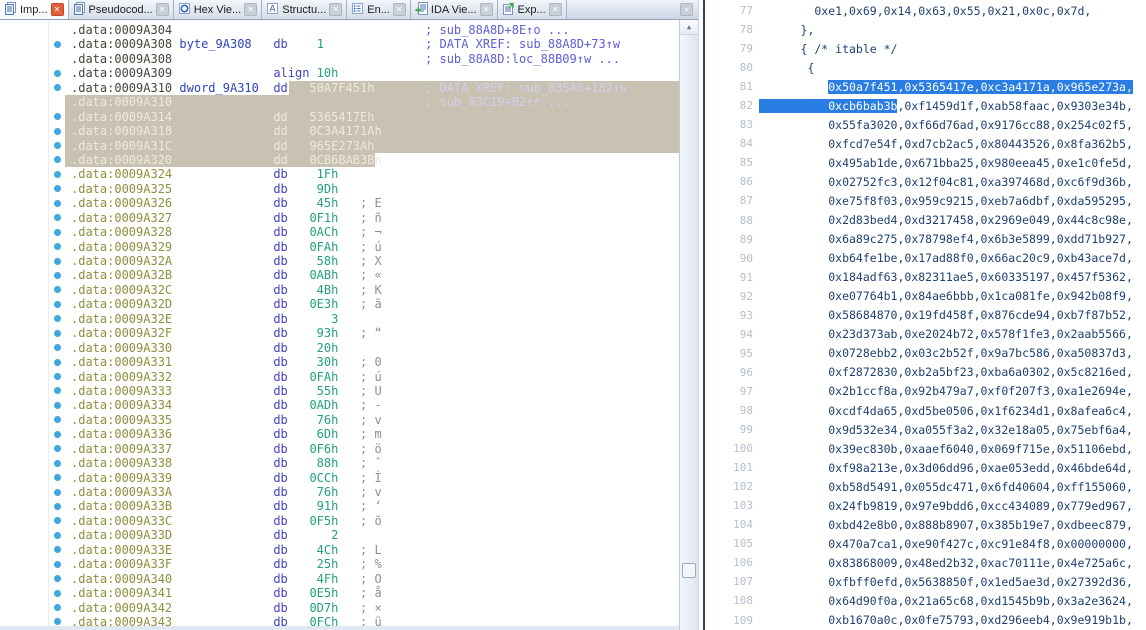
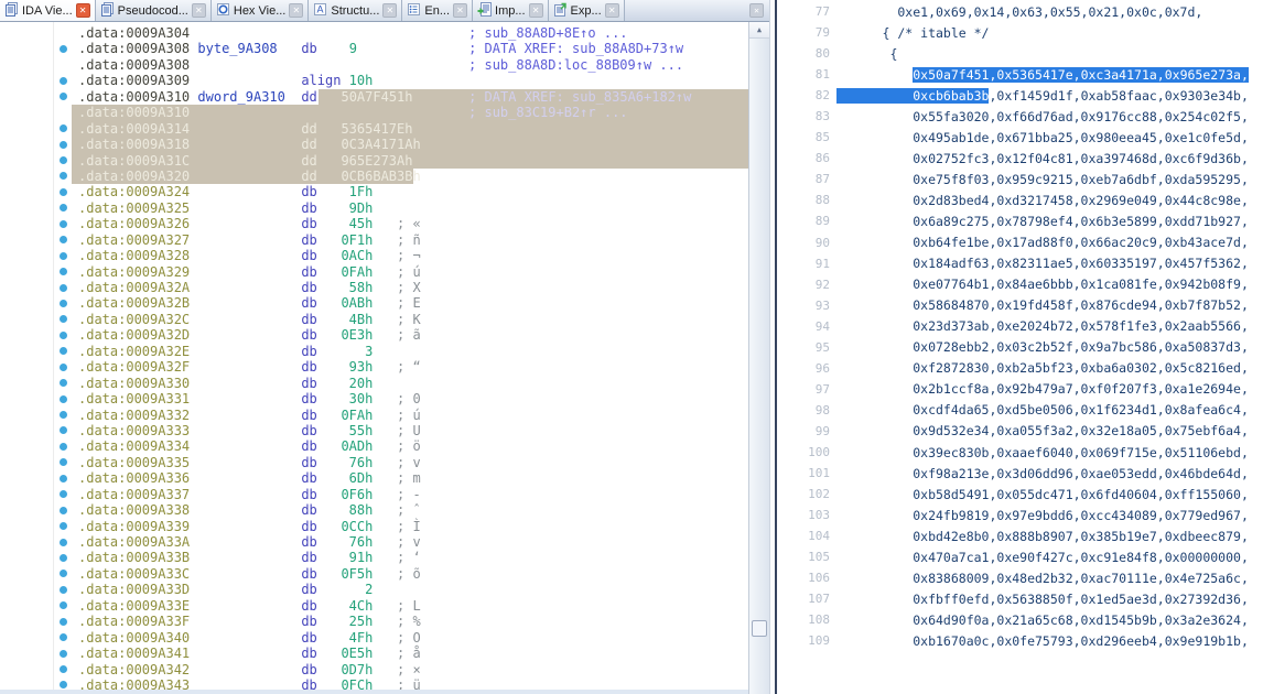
- Imp...
+ IDA Vie...
  ✕
  Pseudocod...
  ✕
  Hex Vie...
  ✕
  A
  Structu...
  ✕
  En...
  ✕
- IDA Vie...
+ Imp...
  ✕
  Exp...
  ✕
  ✕
  .data:0009A304 ; sub_88A8D+8E↑o ...
- .data:0009A308 byte_9A308 db 1 ; DATA XREF: sub_88A8D+73↑w
+ .data:0009A308 byte_9A308 db 9 ; DATA XREF: sub_88A8D+73↑w
  .data:0009A308 ; sub_88A8D:loc_88B09↑w ...
  .data:0009A309 align 10h
  .data:0009A310 dword_9A310 dd 50A7F451h ; DATA XREF: sub_835A6+182↑w
  .data:0009A310 ; sub_83C19+B2↑r ...
  .data:0009A314 dd 5365417Eh
  .data:0009A318 dd 0C3A4171Ah
  .data:0009A31C dd 965E273Ah
  .data:0009A320 dd 0CB6BAB3Bh
  .data:0009A324 db 1Fh
  .data:0009A325 db 9Dh
- .data:0009A326 db 45h ; E
+ .data:0009A326 db 45h ; «
  .data:0009A327 db 0F1h ; ñ
  .data:0009A328 db 0ACh ; ¬
  .data:0009A329 db 0FAh ; ú
  .data:0009A32A db 58h ; X
- .data:0009A32B db 0ABh ; «
+ .data:0009A32B db 0ABh ; E
  .data:0009A32C db 4Bh ; K
  .data:0009A32D db 0E3h ; ã
  .data:0009A32E db 3
  .data:0009A32F db 93h ; “
  .data:0009A330 db 20h
  .data:0009A331 db 30h ; 0
  .data:0009A332 db 0FAh ; ú
  .data:0009A333 db 55h ; U
- .data:0009A334 db 0ADh ; -
+ .data:0009A334 db 0ADh ; ö
  .data:0009A335 db 76h ; v
  .data:0009A336 db 6Dh ; m
- .data:0009A337 db 0F6h ; ö
+ .data:0009A337 db 0F6h ; -
  .data:0009A338 db 88h ; ˆ
  .data:0009A339 db 0CCh ; Ì
  .data:0009A33A db 76h ; v
  .data:0009A33B db 91h ; ‘
  .data:0009A33C db 0F5h ; õ
  .data:0009A33D db 2
  .data:0009A33E db 4Ch ; L
  .data:0009A33F db 25h ; %
  .data:0009A340 db 4Fh ; O
  .data:0009A341 db 0E5h ; å
  .data:0009A342 db 0D7h ; ×
  .data:0009A343 db 0FCh ; ü
  ▲
  77
  0xe1,0x69,0x14,0x63,0x55,0x21,0x0c,0x7d,
- 78
- },
  79
  { /* itable */
  80
  {
  81
  0x50a7f451,0x5365417e,0xc3a4171a,0x965e273a,
  82
  0xcb6bab3b,0xf1459d1f,0xab58faac,0x9303e34b,
  83
  0x55fa3020,0xf66d76ad,0x9176cc88,0x254c02f5,
- 84
- 0xfcd7e54f,0xd7cb2ac5,0x80443526,0x8fa362b5,
  85
  0x495ab1de,0x671bba25,0x980eea45,0xe1c0fe5d,
  86
  0x02752fc3,0x12f04c81,0xa397468d,0xc6f9d36b,
  87
  0xe75f8f03,0x959c9215,0xeb7a6dbf,0xda595295,
  88
  0x2d83bed4,0xd3217458,0x2969e049,0x44c8c98e,
  89
  0x6a89c275,0x78798ef4,0x6b3e5899,0xdd71b927,
  90
  0xb64fe1be,0x17ad88f0,0x66ac20c9,0xb43ace7d,
  91
  0x184adf63,0x82311ae5,0x60335197,0x457f5362,
  92
  0xe07764b1,0x84ae6bbb,0x1ca081fe,0x942b08f9,
  93
  0x58684870,0x19fd458f,0x876cde94,0xb7f87b52,
  94
  0x23d373ab,0xe2024b72,0x578f1fe3,0x2aab5566,
  95
  0x0728ebb2,0x03c2b52f,0x9a7bc586,0xa50837d3,
  96
  0xf2872830,0xb2a5bf23,0xba6a0302,0x5c8216ed,
  97
  0x2b1ccf8a,0x92b479a7,0xf0f207f3,0xa1e2694e,
  98
  0xcdf4da65,0xd5be0506,0x1f6234d1,0x8afea6c4,
  99
  0x9d532e34,0xa055f3a2,0x32e18a05,0x75ebf6a4,
  100
  0x39ec830b,0xaaef6040,0x069f715e,0x51106ebd,
  101
  0xf98a213e,0x3d06dd96,0xae053edd,0x46bde64d,
  102
  0xb58d5491,0x055dc471,0x6fd40604,0xff155060,
  103
  0x24fb9819,0x97e9bdd6,0xcc434089,0x779ed967,
  104
  0xbd42e8b0,0x888b8907,0x385b19e7,0xdbeec879,
  105
  0x470a7ca1,0xe90f427c,0xc91e84f8,0x00000000,
  106
  0x83868009,0x48ed2b32,0xac70111e,0x4e725a6c,
  107
  0xfbff0efd,0x5638850f,0x1ed5ae3d,0x27392d36,
  108
  0x64d90f0a,0x21a65c68,0xd1545b9b,0x3a2e3624,
  109
  0xb1670a0c,0x0fe75793,0xd296eeb4,0x9e919b1b,
